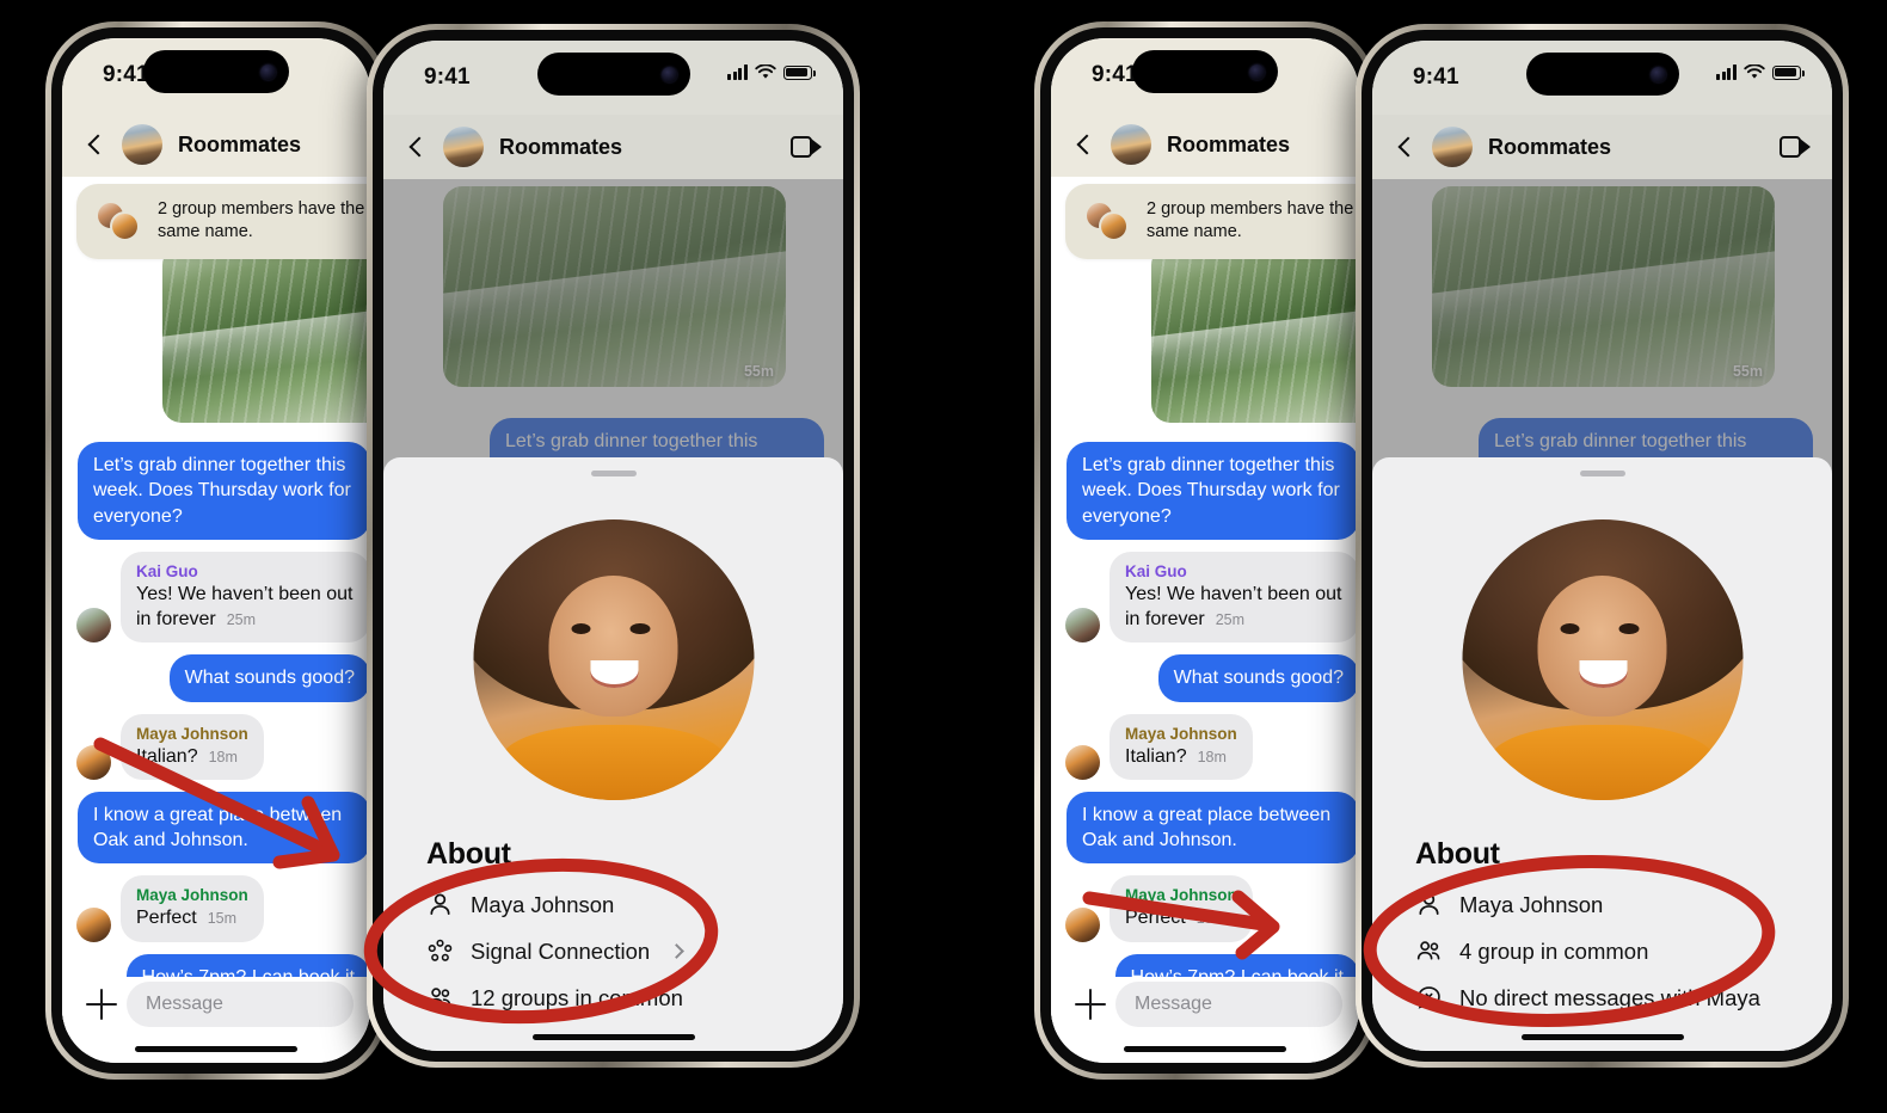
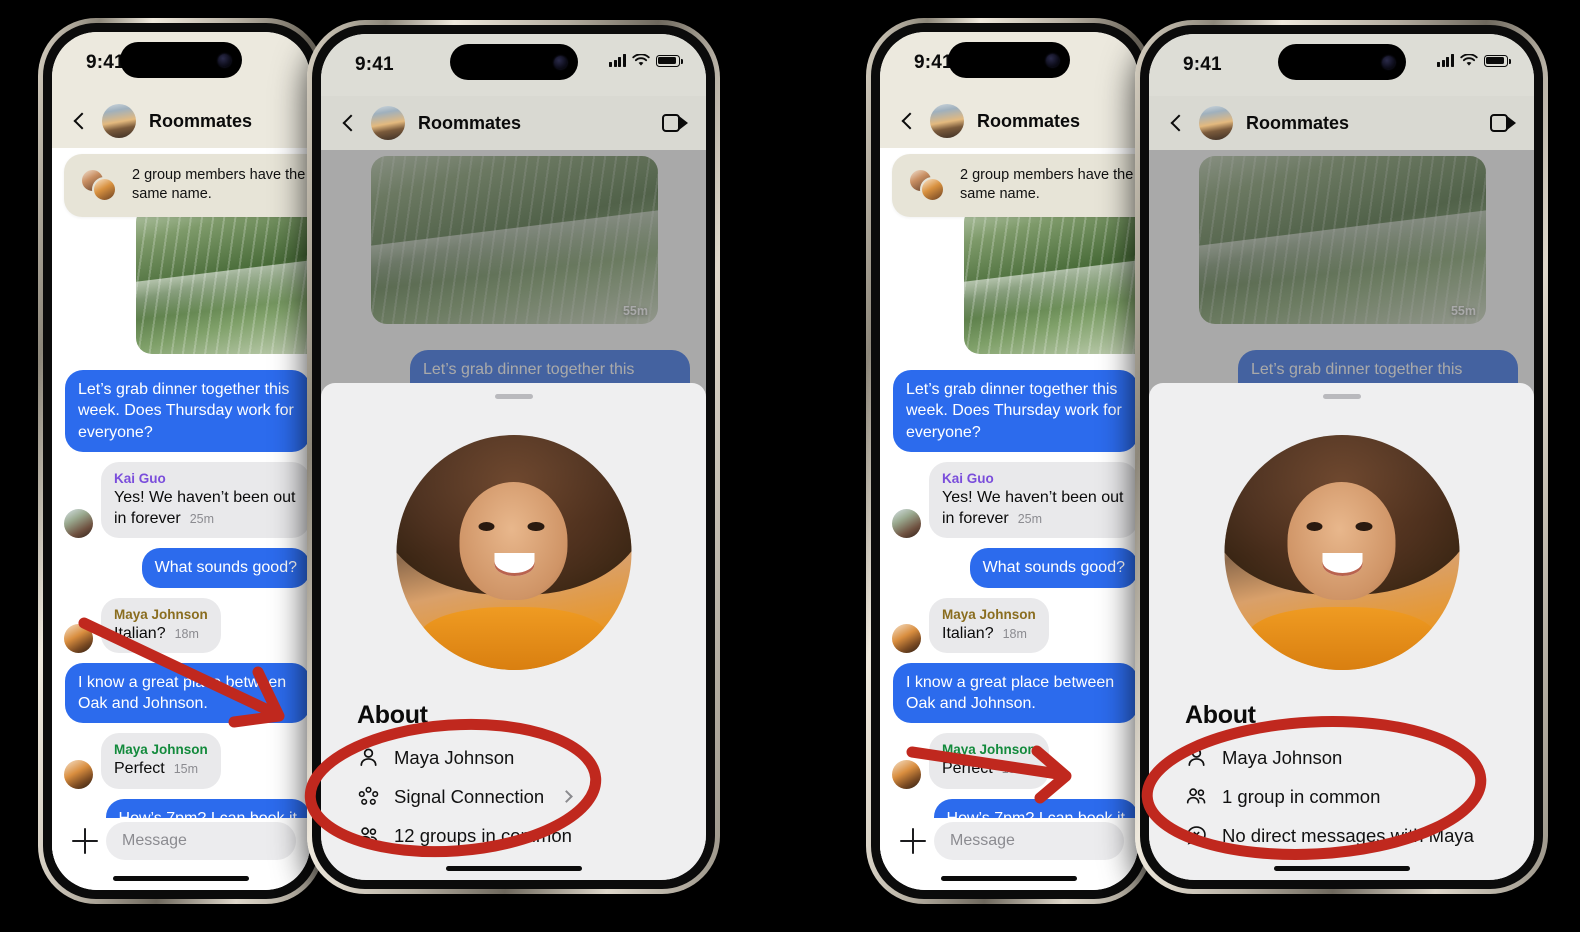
  9:4
  Roommates
  2 group members have the same name.
  Let’s grab dinner together this week. Does Thursday work for everyone?
  Kai Guo
  Yes! We haven’t been out in forever 25m
  What sounds good?
  Maya Johnson
  talian? 18m
  I know a great pl betwen Oak and Johnson.
  Maya Johnson
  Perfect 15m
  Message
  9:41
  Roommates
  55m
  About
  Maya Johnson
  Signal Connection
  12 groups in coon
  9:4
  Roommates
  2 group members have the same name.
  Let’s grab dinner together this week. Does Thursday work for everyone?
  Kai Guo
  Yes! We haven’t been out in forever 25m
  What sounds good?
  Maya Johnson
  Italian? 18m
  I know a great place between Oak and Johnson.
  Maya Johnso
  Message
  9:41
  Roommates
  55m
  About
  Maya Johnson
- 4 group in common
+ 1 group in common
  No direct messages w Maya
